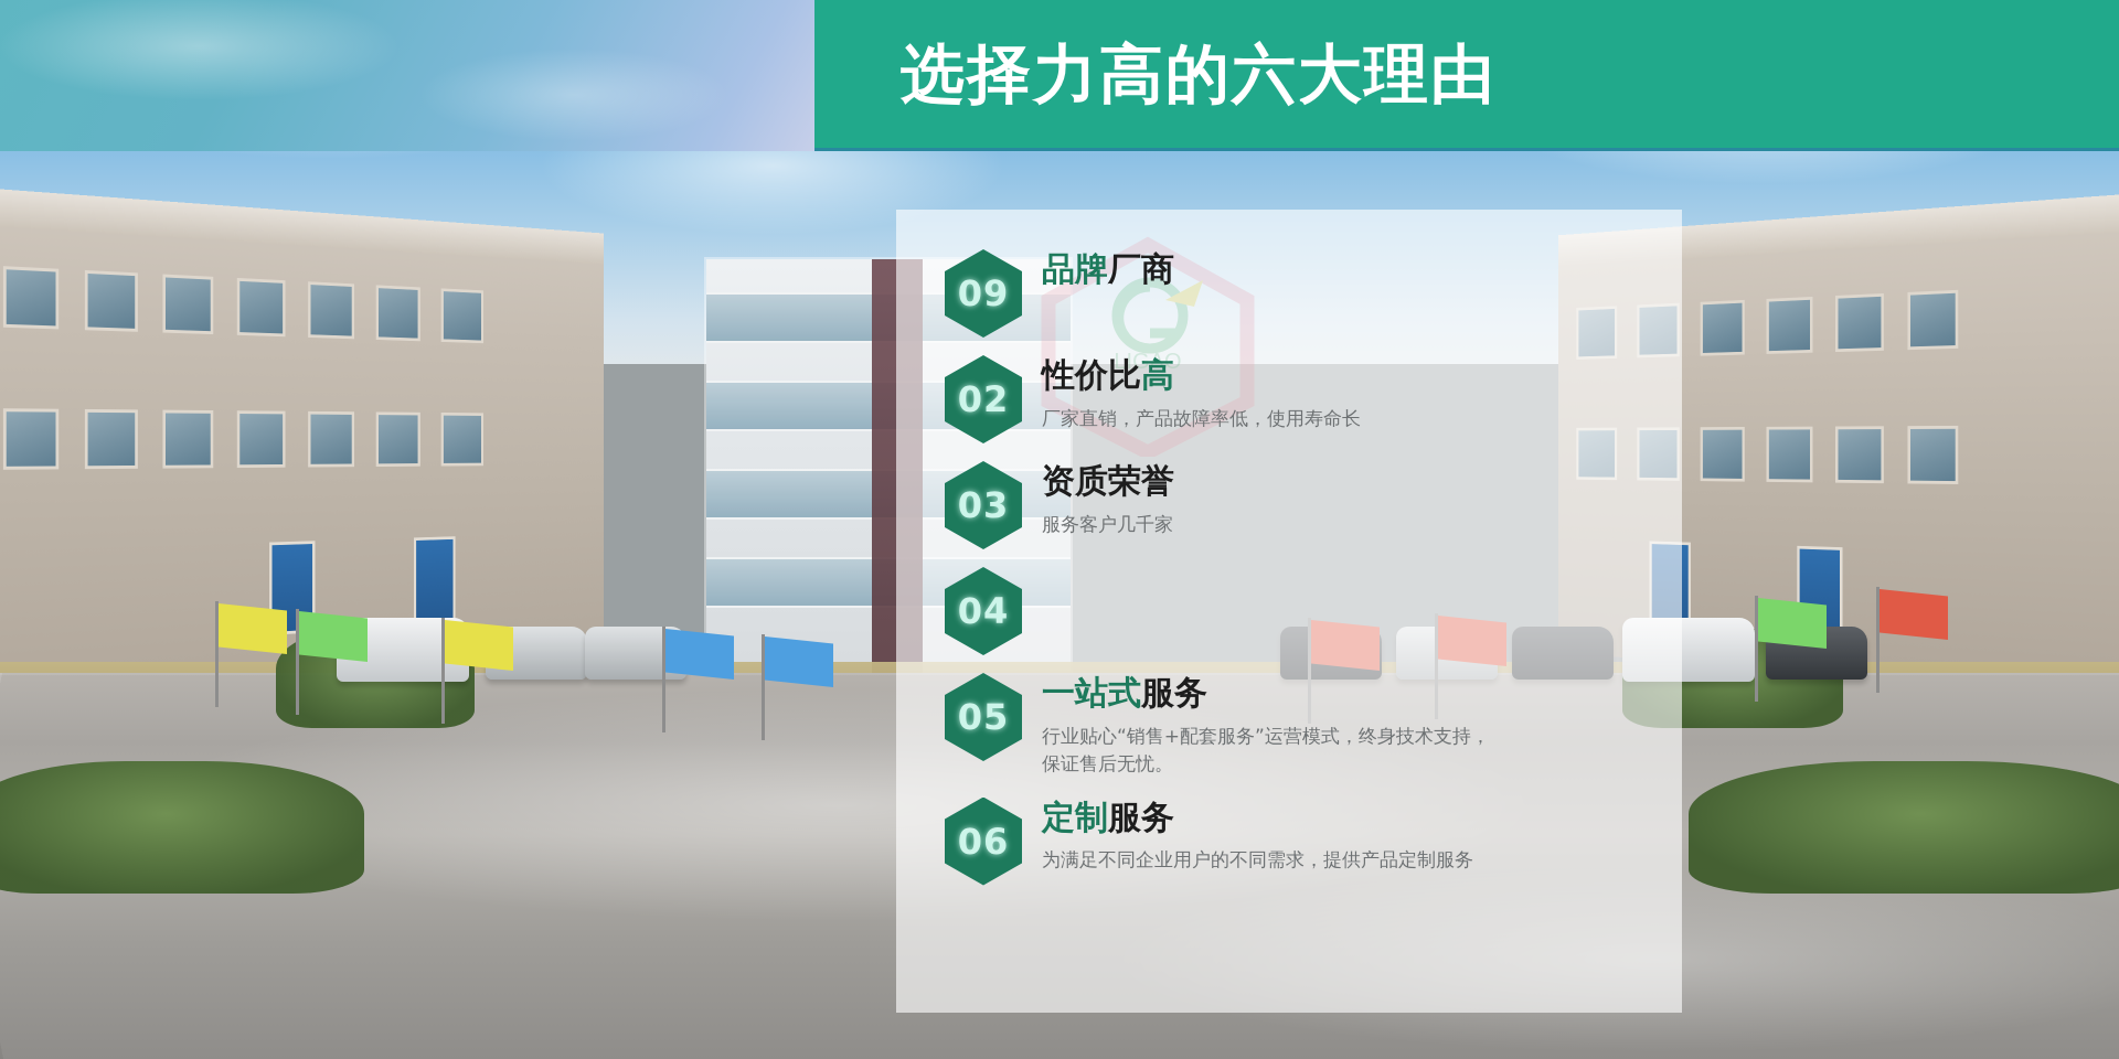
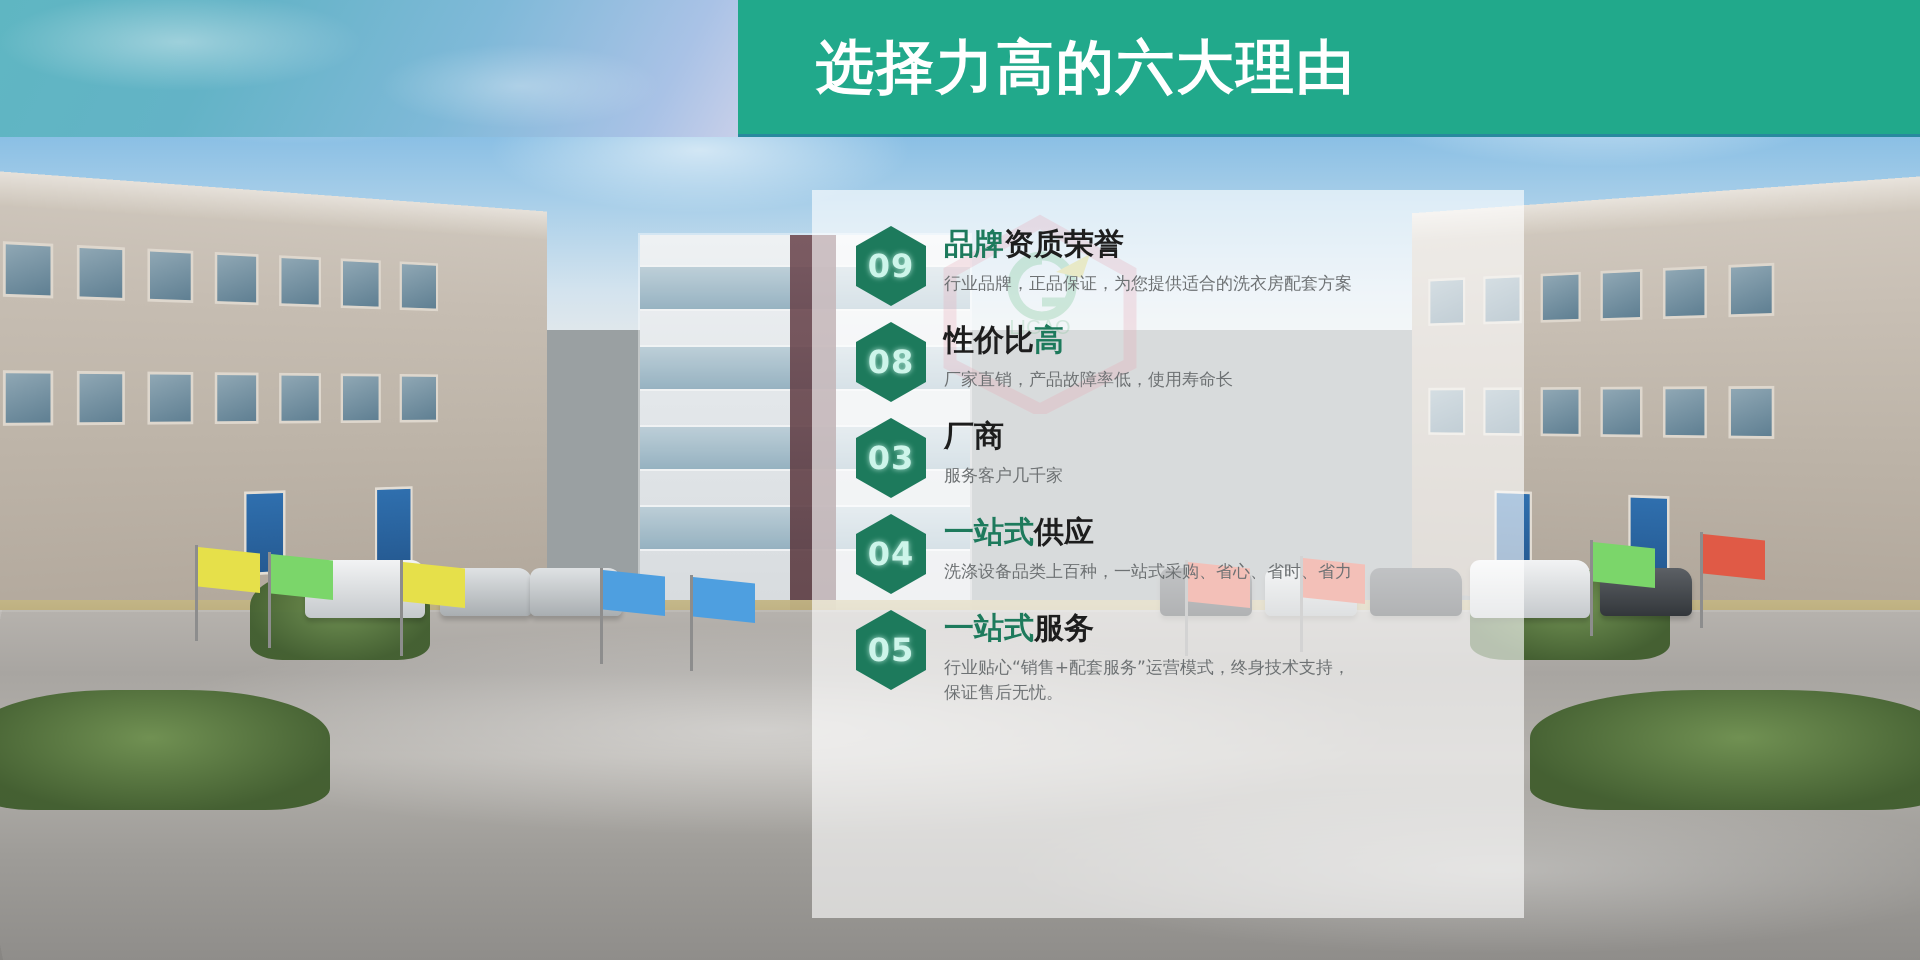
  选择力高的六大理由
  LIGAO
  09
- 品牌厂商
+ 品牌资质荣誉
+ 行业品牌，正品保证，为您提供适合的洗衣房配套方案
- 02
+ 08
  性价比高
  厂家直销，产品故障率低，使用寿命长
  03
- 资质荣誉
+ 厂商
  服务客户几千家
  04
+ 一站式供应
+ 洗涤设备品类上百种，一站式采购、省心、省时、省力
  05
  一站式服务
  行业贴心“销售+配套服务”运营模式，终身技术支持，
  保证售后无忧。
- 06
- 定制服务
- 为满足不同企业用户的不同需求，提供产品定制服务
